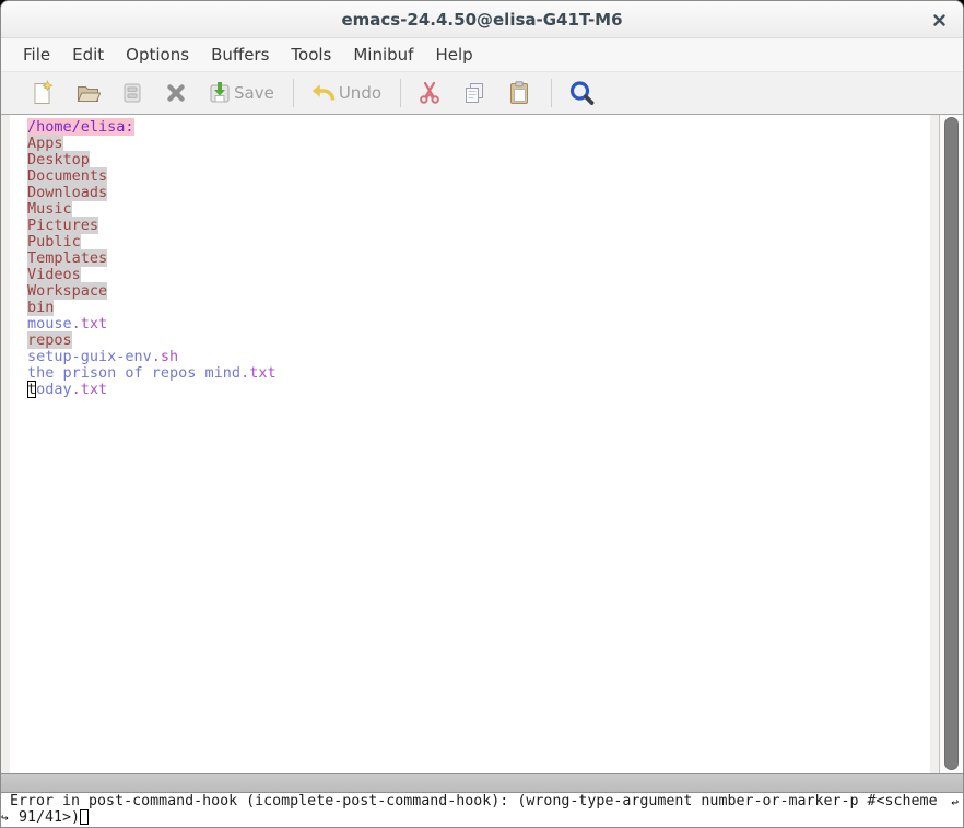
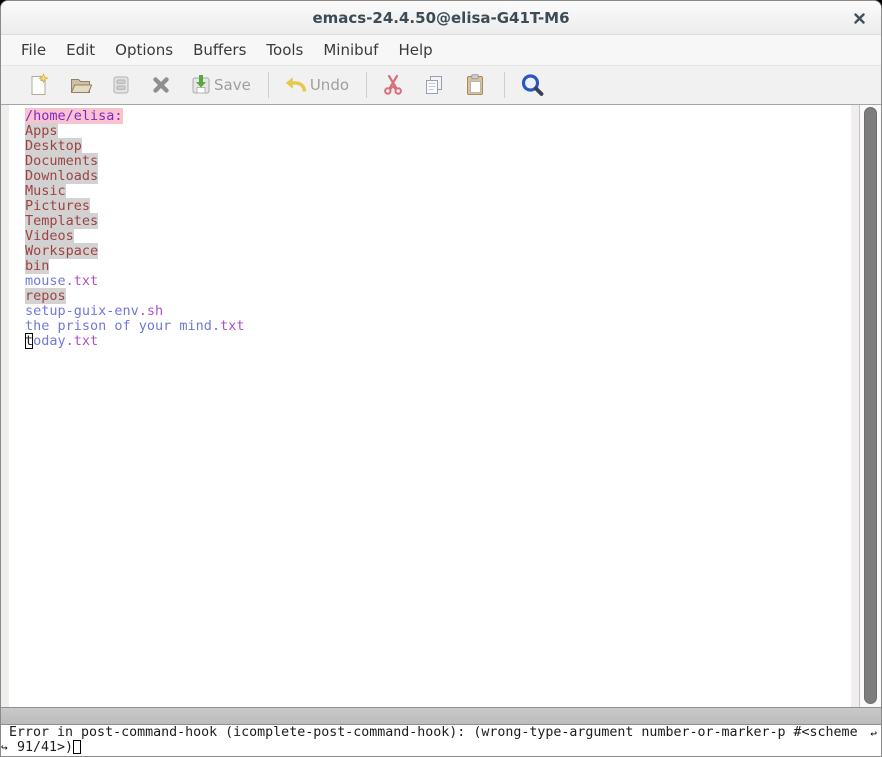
  emacs-24.4.50@elisa-G41T-M6
  File
  Edit
  Options
  Buffers
  Tools
  Minibuf
  Help
  Save
  Undo
  /home/elisa:
  Apps
  Desktop
  Documents
  Downloads
  Music
  Pictures
- Public
  Templates
  Videos
  Workspace
  bin
  mouse.txt
  repos
  setup-guix-env.sh
- the prison of repos mind.txt
+ the prison of your mind.txt
  today.txt
  Error in post-command-hook (icomplete-post-command-hook): (wrong-type-argument number-or-marker-p #<scheme
  91/41>)
  ↩
  ↪
